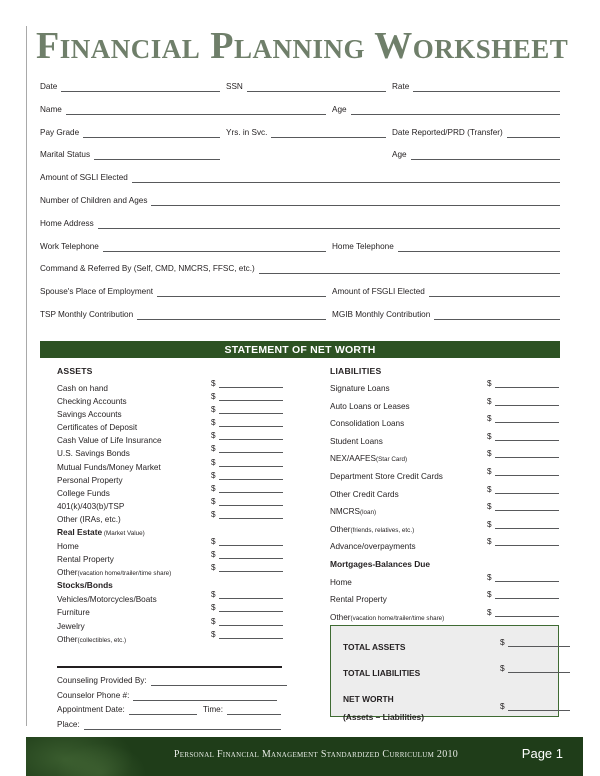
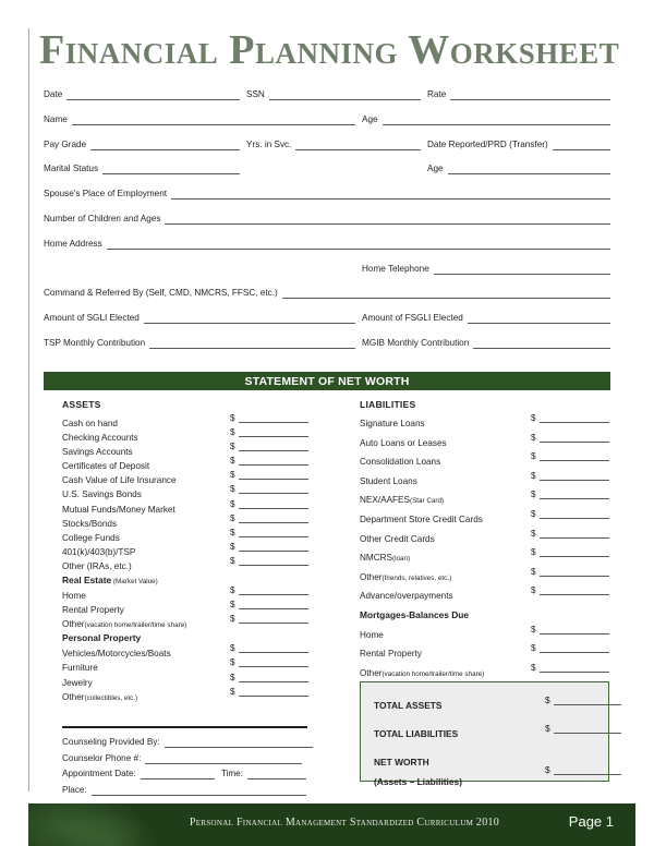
  Financial Planning Worksheet
  Date
  SSN
  Rate
  Name
  Age
  Pay Grade
  Yrs. in Svc.
  Date Reported/PRD (Transfer)
  Marital Status
  Age
- Amount of SGLI Elected
+ Spouse's Place of Employment
  Number of Children and Ages
  Home Address
- Work Telephone
  Home Telephone
  Command & Referred By (Self, CMD, NMCRS, FFSC, etc.)
- Spouse's Place of Employment
+ Amount of SGLI Elected
  Amount of FSGLI Elected
  TSP Monthly Contribution
  MGIB Monthly Contribution
  STATEMENT OF NET WORTH
  ASSETS
  Cash on hand
  $
  Checking Accounts
  $
  Savings Accounts
  $
  Certificates of Deposit
  $
  Cash Value of Life Insurance
  $
  U.S. Savings Bonds
  $
  Mutual Funds/Money Market
  $
- Personal Property
+ Stocks/Bonds
  $
  College Funds
  $
  401(k)/403(b)/TSP
  $
  Other (IRAs, etc.)
  $
  Home
  $
  Rental Property
  $
  $
- Stocks/Bonds
+ Personal Property
  Vehicles/Motorcycles/Boats
  $
  Furniture
  $
  Jewelry
  $
  $
  LIABILITIES
  Signature Loans
  $
  Auto Loans or Leases
  $
  Consolidation Loans
  $
  Student Loans
  $
  $
  Department Store Credit Cards
  $
  Other Credit Cards
  $
  $
  $
  Advance/overpayments
  $
  Mortgages-Balances Due
  Home
  $
  Rental Property
  $
  $
  TOTAL ASSETS
  $
  TOTAL LIABILITIES
  $
  NET WORTH
  (Assets – Liabilities)
  $
  Counseling Provided By:
  Counselor Phone #:
  Appointment Date:
  Time:
  Place:
  Personal Financial Management Standardized Curriculum 2010
  Page 1
